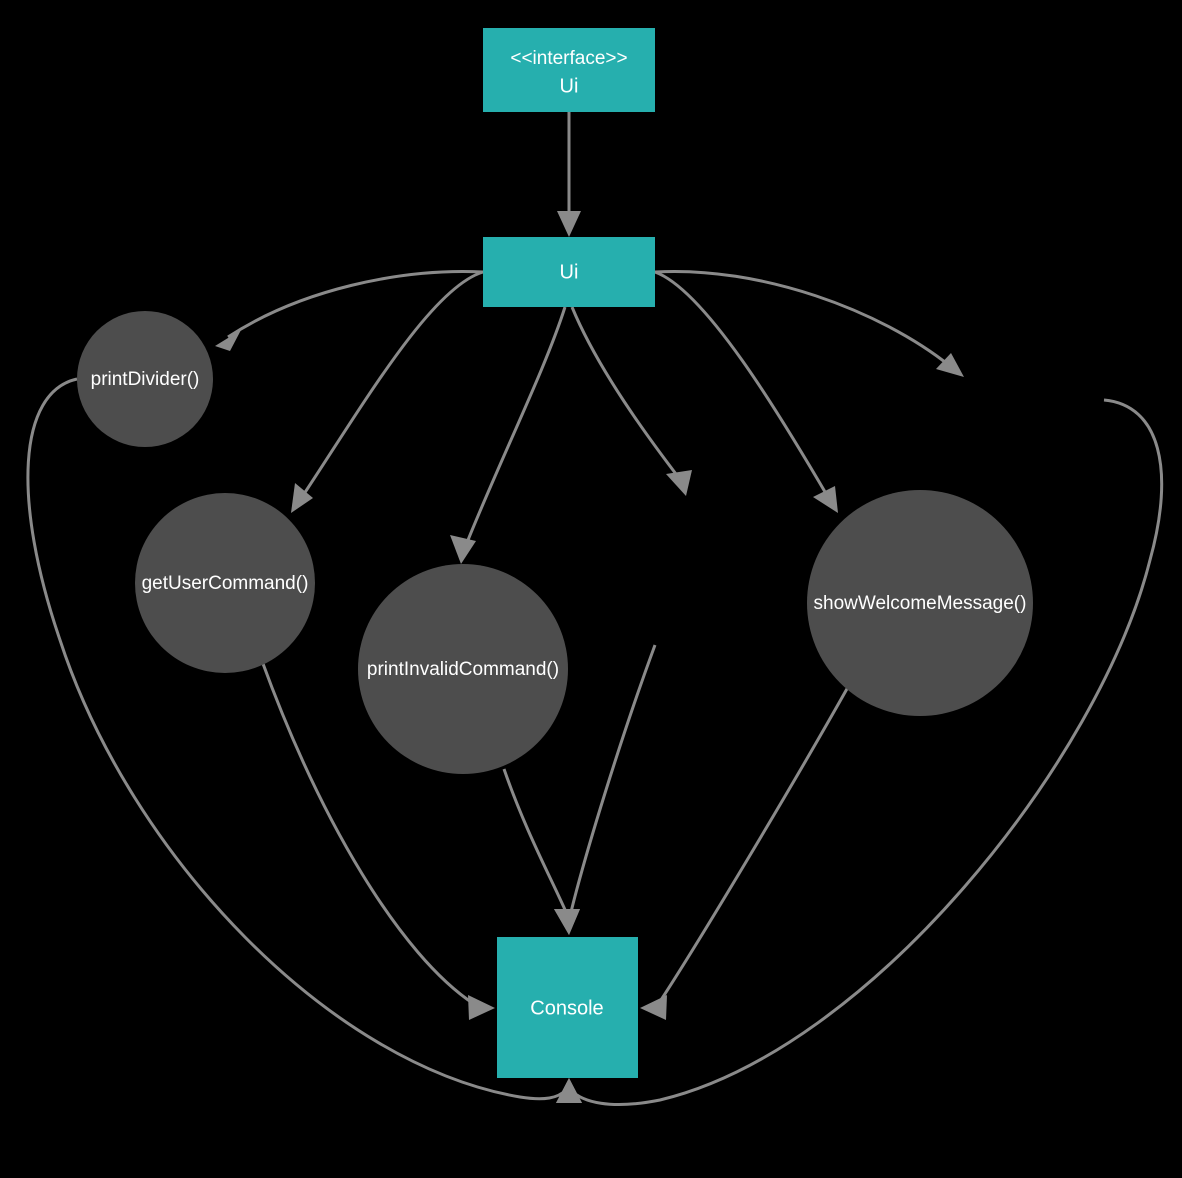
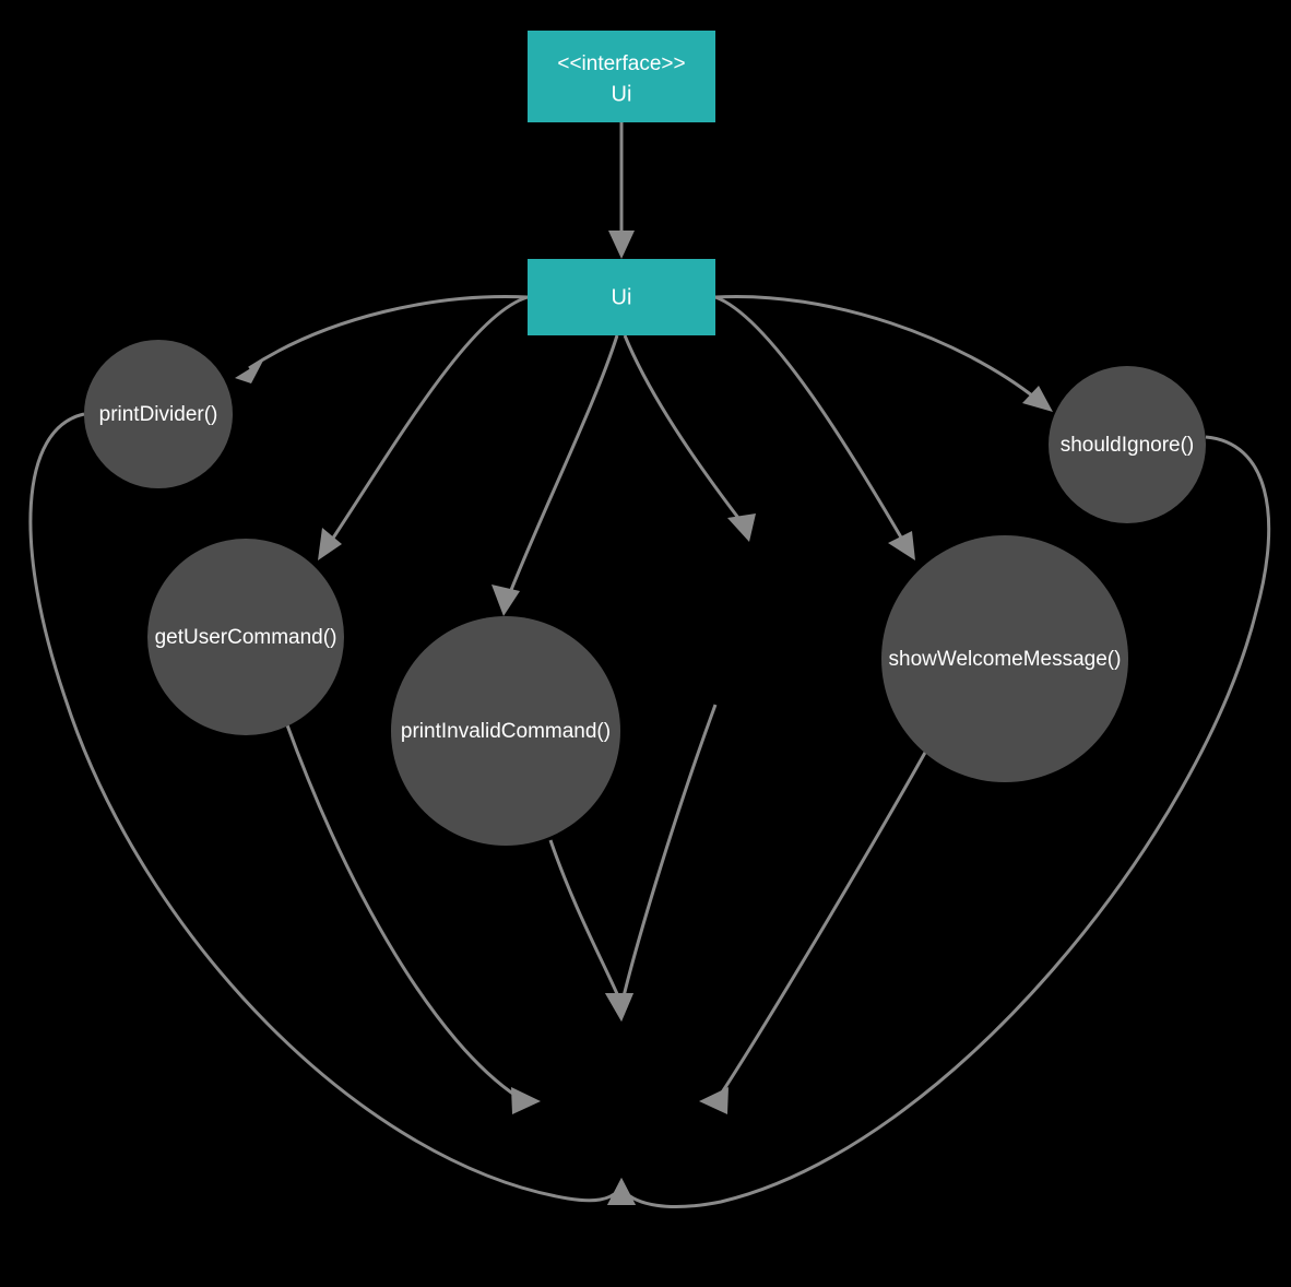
  printDivider()
  getUserCommand()
  printInvalidCommand()
  showWelcomeMessage()
+ shouldIgnore()
  <<interface>>
  Ui
  Ui
- Console
